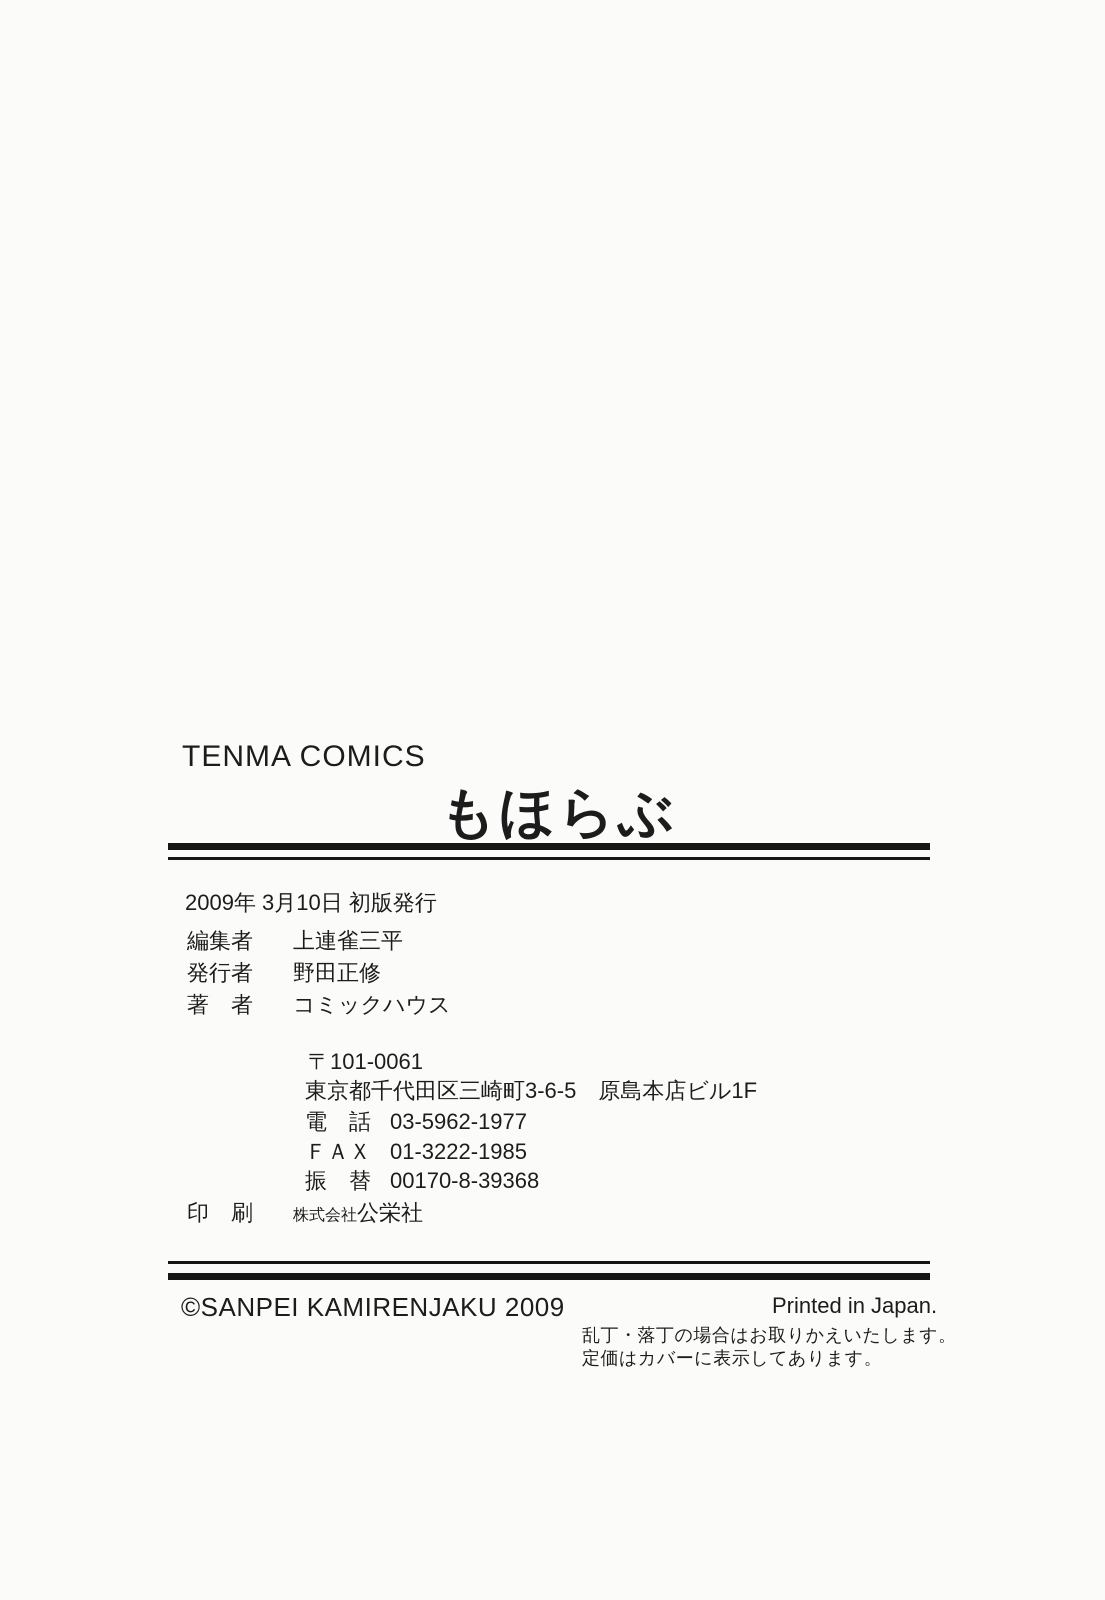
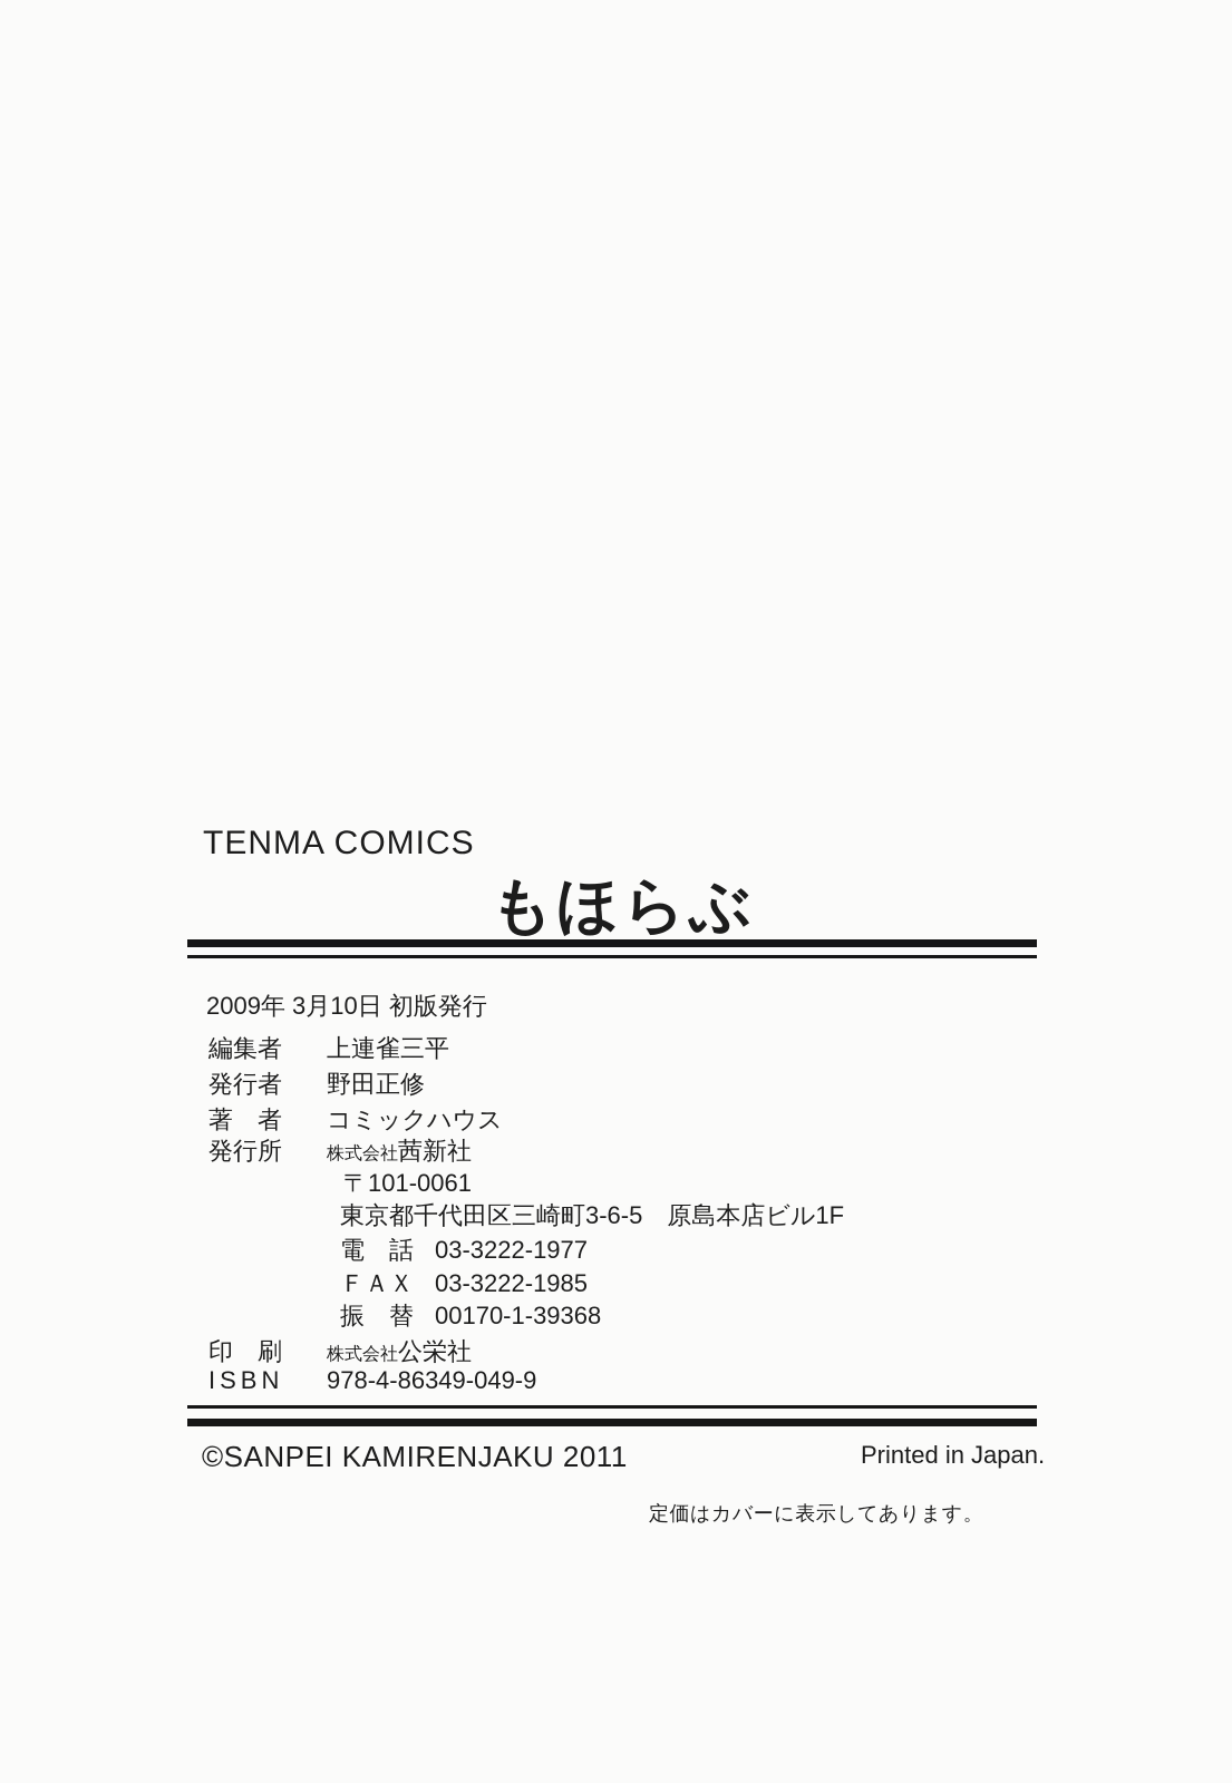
  TENMA COMICS
  もほらぶ
  2009年 3月10日 初版発行
  編集者 上連雀三平
  発行者 野田正修
  著 者 コミックハウス
+ 発行所 株式会社茜新社
  〒101-0061
  東京都千代田区三崎町3-6-5 原島本店ビル1F
- 電 話 03-5962-1977
+ 電 話 03-3222-1977
- ＦＡＸ 01-3222-1985
+ ＦＡＸ 03-3222-1985
- 振 替 00170-8-39368
+ 振 替 00170-1-39368
  印 刷 株式会社公栄社
+ ISBN 978-4-86349-049-9
- ©SANPEI KAMIRENJAKU 2009
+ ©SANPEI KAMIRENJAKU 2011
  Printed in Japan.
- 乱丁・落丁の場合はお取りかえいたします。
  定価はカバーに表示してあります。
